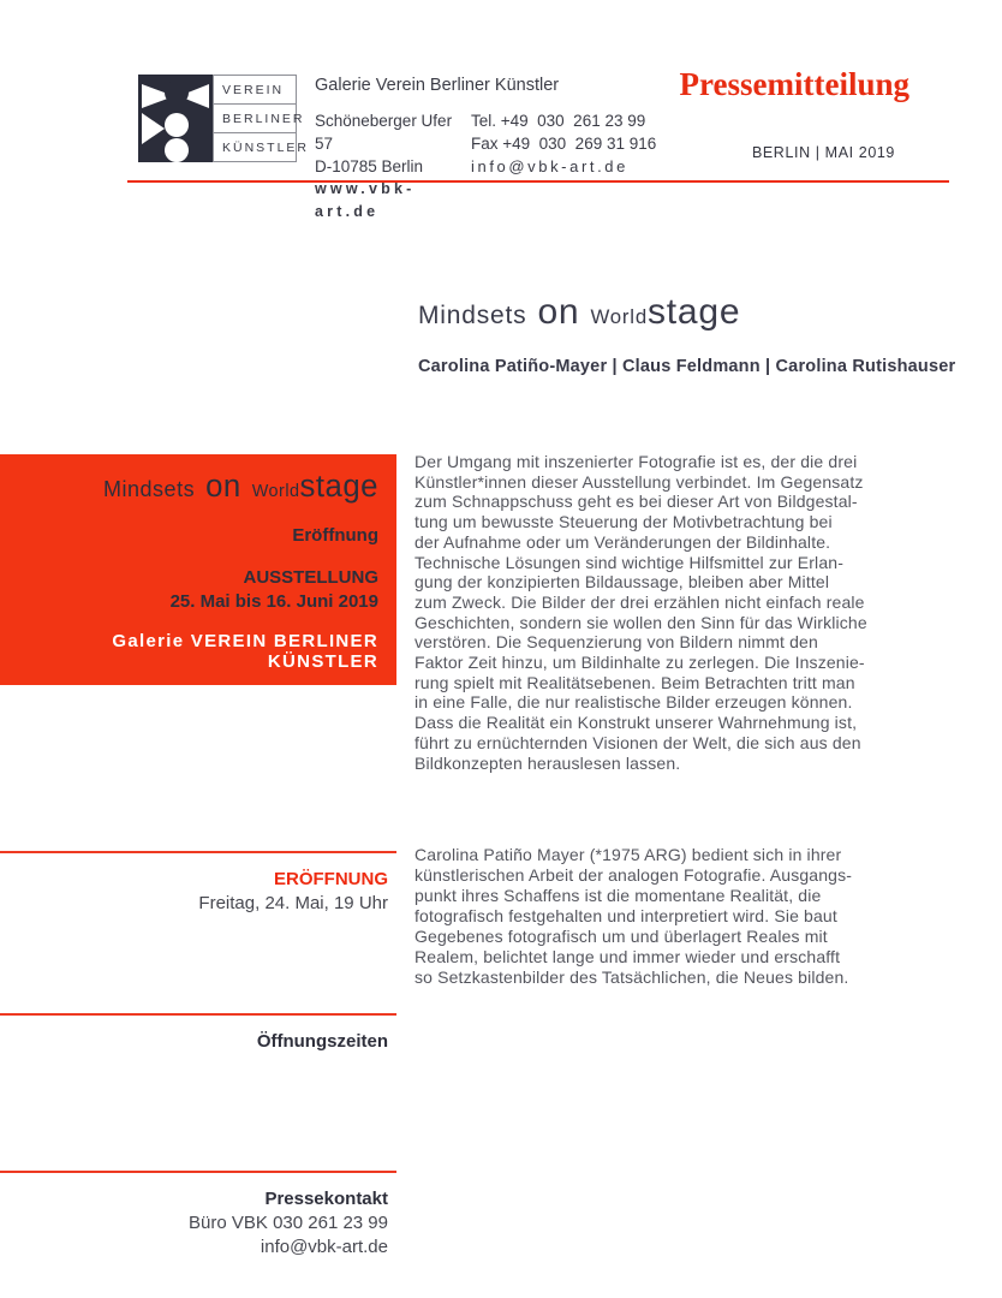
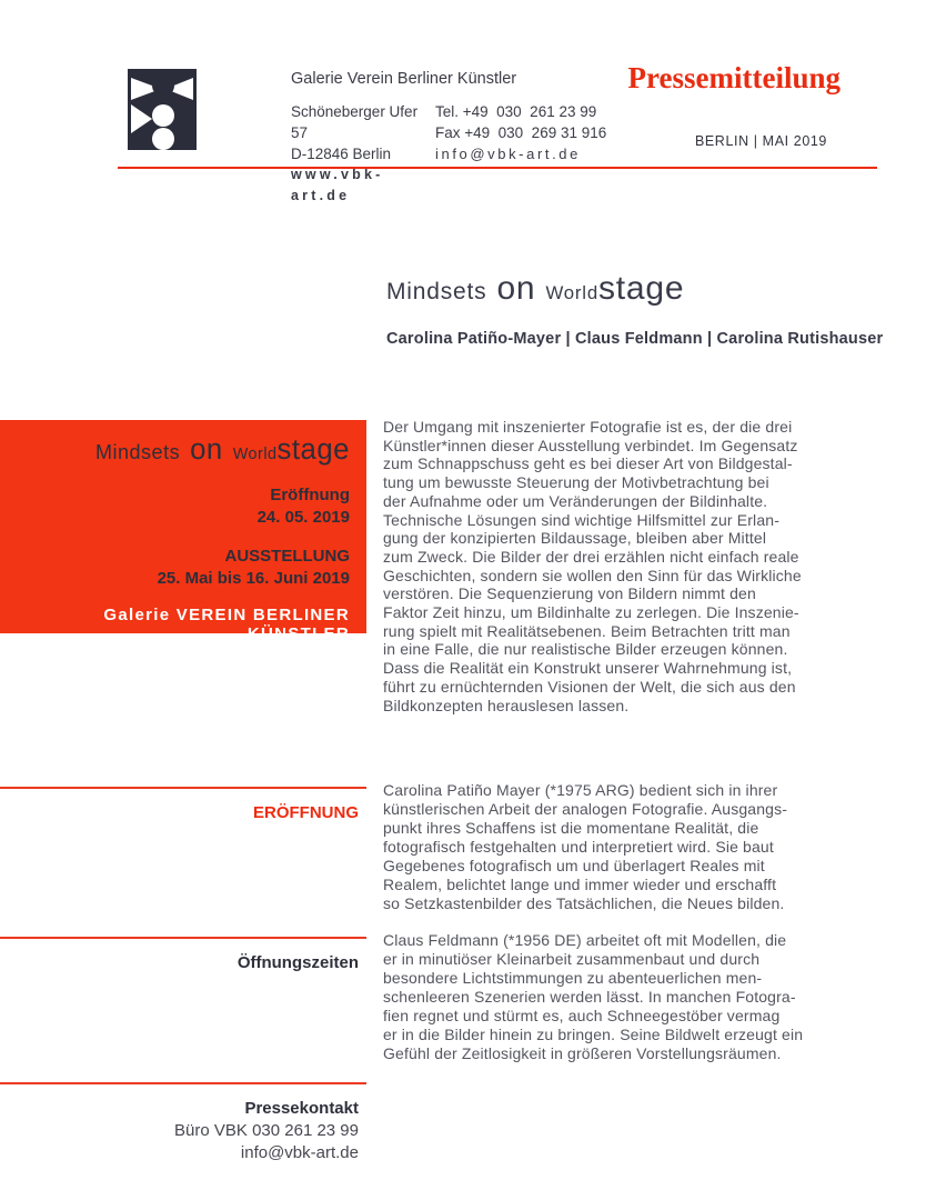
- VEREIN
- BERLINER
- KÜNSTLER
  Galerie Verein Berliner Künstler
  Schöneberger Ufer 57
- D-10785 Berlin
+ D-12846 Berlin
  www.vbk-art.de
  Tel. +49 030 261 23 99
  Fax +49 030 269 31 916
  info@vbk-art.de
  Pressemitteilung
  BERLIN | MAI 2019
  Mindsets on Worldstage
  Carolina Patiño-Mayer | Claus Feldmann | Carolina Rutishauser
  Mindsets on Worldstage
  Eröffnung
+ 24. 05. 2019
  AUSSTELLUNG
  25. Mai bis 16. Juni 2019
  Galerie VEREIN BERLINER KÜNSTLER
  Der Umgang mit inszenierter Fotografie ist es, der die drei
  Künstler*innen dieser Ausstellung verbindet. Im Gegensatz
  zum Schnappschuss geht es bei dieser Art von Bildgestal-
  tung um bewusste Steuerung der Motivbetrachtung bei
  der Aufnahme oder um Veränderungen der Bildinhalte.
  Technische Lösungen sind wichtige Hilfsmittel zur Erlan-
  gung der konzipierten Bildaussage, bleiben aber Mittel
  zum Zweck. Die Bilder der drei erzählen nicht einfach reale
  Geschichten, sondern sie wollen den Sinn für das Wirkliche
  verstören. Die Sequenzierung von Bildern nimmt den
  Faktor Zeit hinzu, um Bildinhalte zu zerlegen. Die Inszenie-
  rung spielt mit Realitätsebenen. Beim Betrachten tritt man
  in eine Falle, die nur realistische Bilder erzeugen können.
  Dass die Realität ein Konstrukt unserer Wahrnehmung ist,
  führt zu ernüchternden Visionen der Welt, die sich aus den
  Bildkonzepten herauslesen lassen.
  ERÖFFNUNG
- Freitag, 24. Mai, 19 Uhr
  Öffnungszeiten
  Pressekontakt
  Büro VBK 030 261 23 99
  info@vbk-art.de
  Carolina Patiño Mayer (*1975 ARG) bedient sich in ihrer
  künstlerischen Arbeit der analogen Fotografie. Ausgangs-
  punkt ihres Schaffens ist die momentane Realität, die
  fotografisch festgehalten und interpretiert wird. Sie baut
  Gegebenes fotografisch um und überlagert Reales mit
  Realem, belichtet lange und immer wieder und erschafft
  so Setzkastenbilder des Tatsächlichen, die Neues bilden.
+ Claus Feldmann (*1956 DE) arbeitet oft mit Modellen, die
+ er in minutiöser Kleinarbeit zusammenbaut und durch
+ besondere Lichtstimmungen zu abenteuerlichen men-
+ schenleeren Szenerien werden lässt. In manchen Fotogra-
+ fien regnet und stürmt es, auch Schneegestöber vermag
+ er in die Bilder hinein zu bringen. Seine Bildwelt erzeugt ein
+ Gefühl der Zeitlosigkeit in größeren Vorstellungsräumen.
